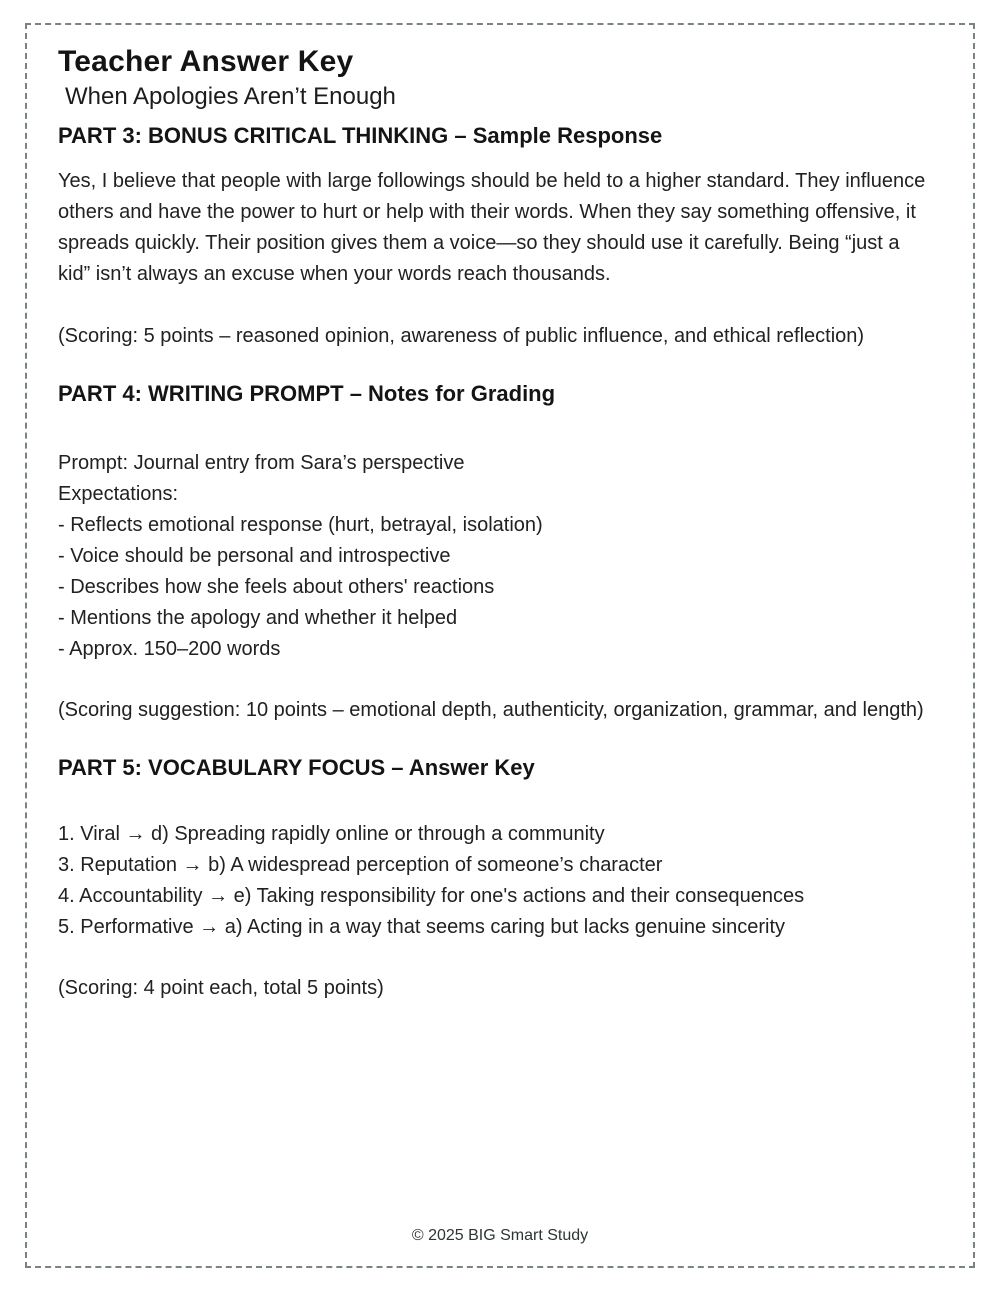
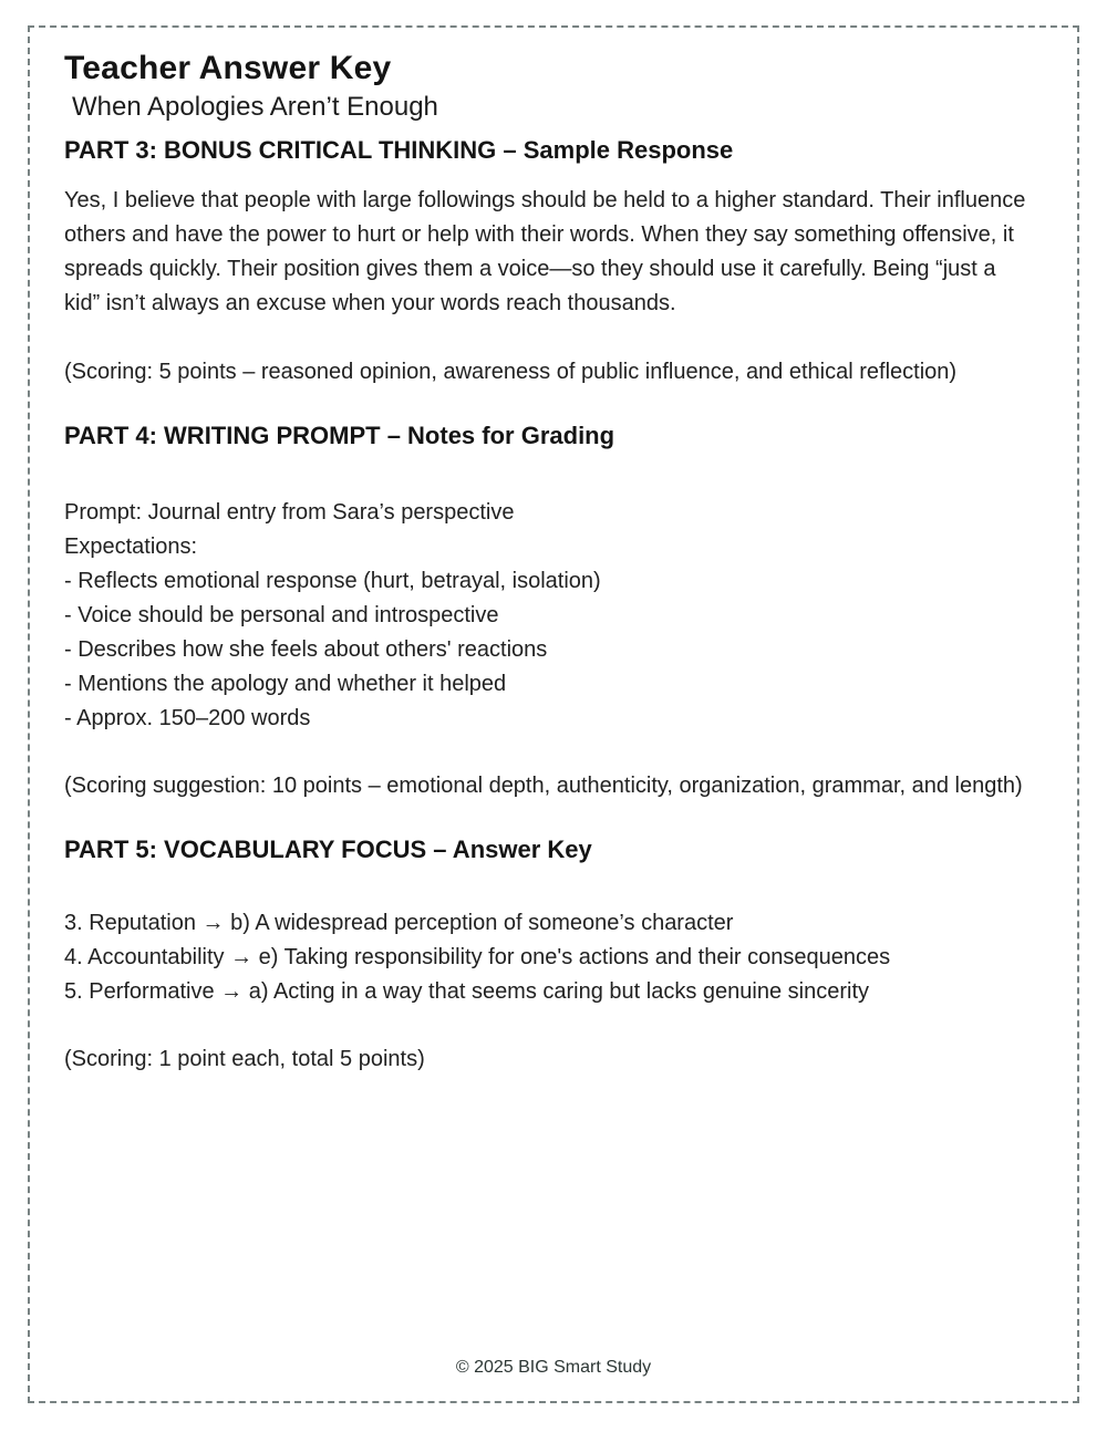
  Teacher Answer Key
  When Apologies Aren’t Enough
  PART 3: BONUS CRITICAL THINKING – Sample Response
- Yes, I believe that people with large followings should be held to a higher standard. They influence others and have the power to hurt or help with their words. When they say something offensive, it spreads quickly. Their position gives them a voice—so they should use it carefully. Being “just a kid” isn’t always an excuse when your words reach thousands.
+ Yes, I believe that people with large followings should be held to a higher standard. Their influence others and have the power to hurt or help with their words. When they say something offensive, it spreads quickly. Their position gives them a voice—so they should use it carefully. Being “just a kid” isn’t always an excuse when your words reach thousands.
  (Scoring: 5 points – reasoned opinion, awareness of public influence, and ethical reflection)
  PART 4: WRITING PROMPT – Notes for Grading
  Prompt: Journal entry from Sara’s perspective
  Expectations:
  - Reflects emotional response (hurt, betrayal, isolation)
  - Voice should be personal and introspective
  - Describes how she feels about others' reactions
  - Mentions the apology and whether it helped
  - Approx. 150–200 words
  (Scoring suggestion: 10 points – emotional depth, authenticity, organization, grammar, and length)
  PART 5: VOCABULARY FOCUS – Answer Key
- 1. Viral → d) Spreading rapidly online or through a community
  3. Reputation → b) A widespread perception of someone’s character
  4. Accountability → e) Taking responsibility for one's actions and their consequences
  5. Performative → a) Acting in a way that seems caring but lacks genuine sincerity
- (Scoring: 4 point each, total 5 points)
+ (Scoring: 1 point each, total 5 points)
  © 2025 BIG Smart Study
